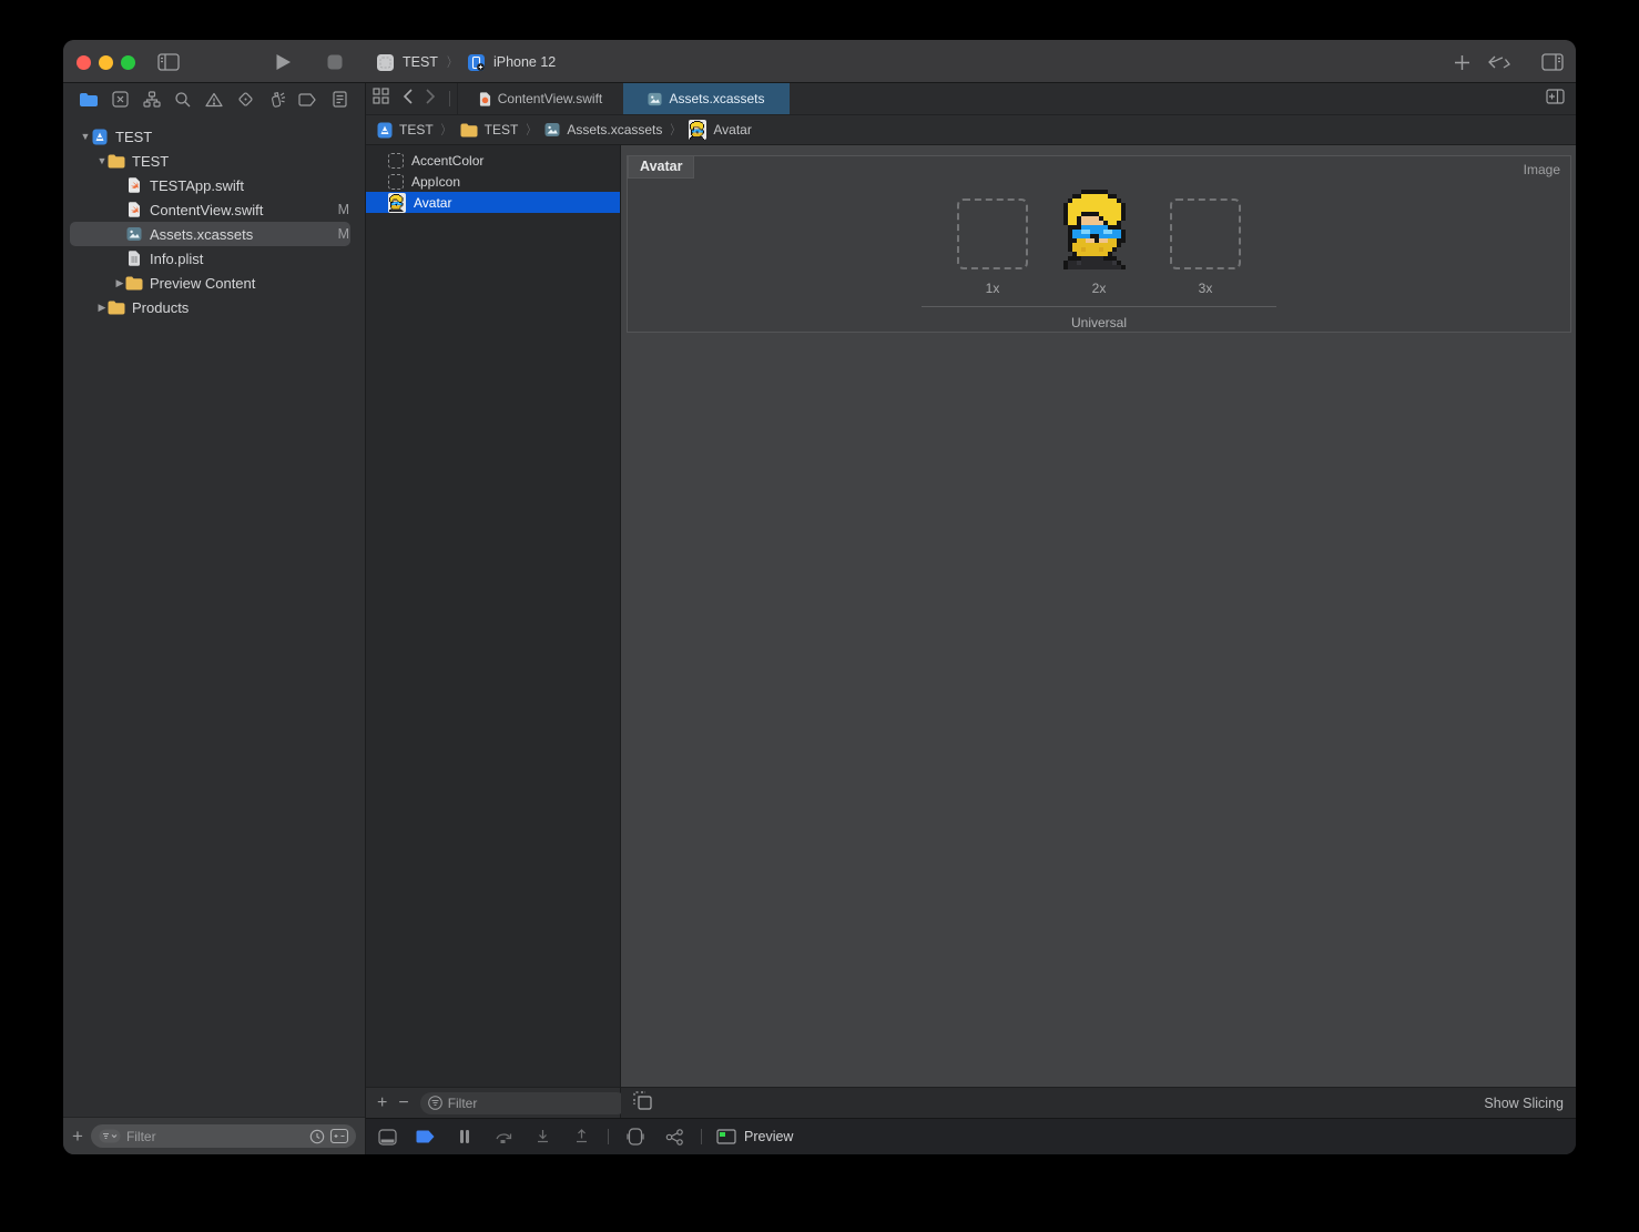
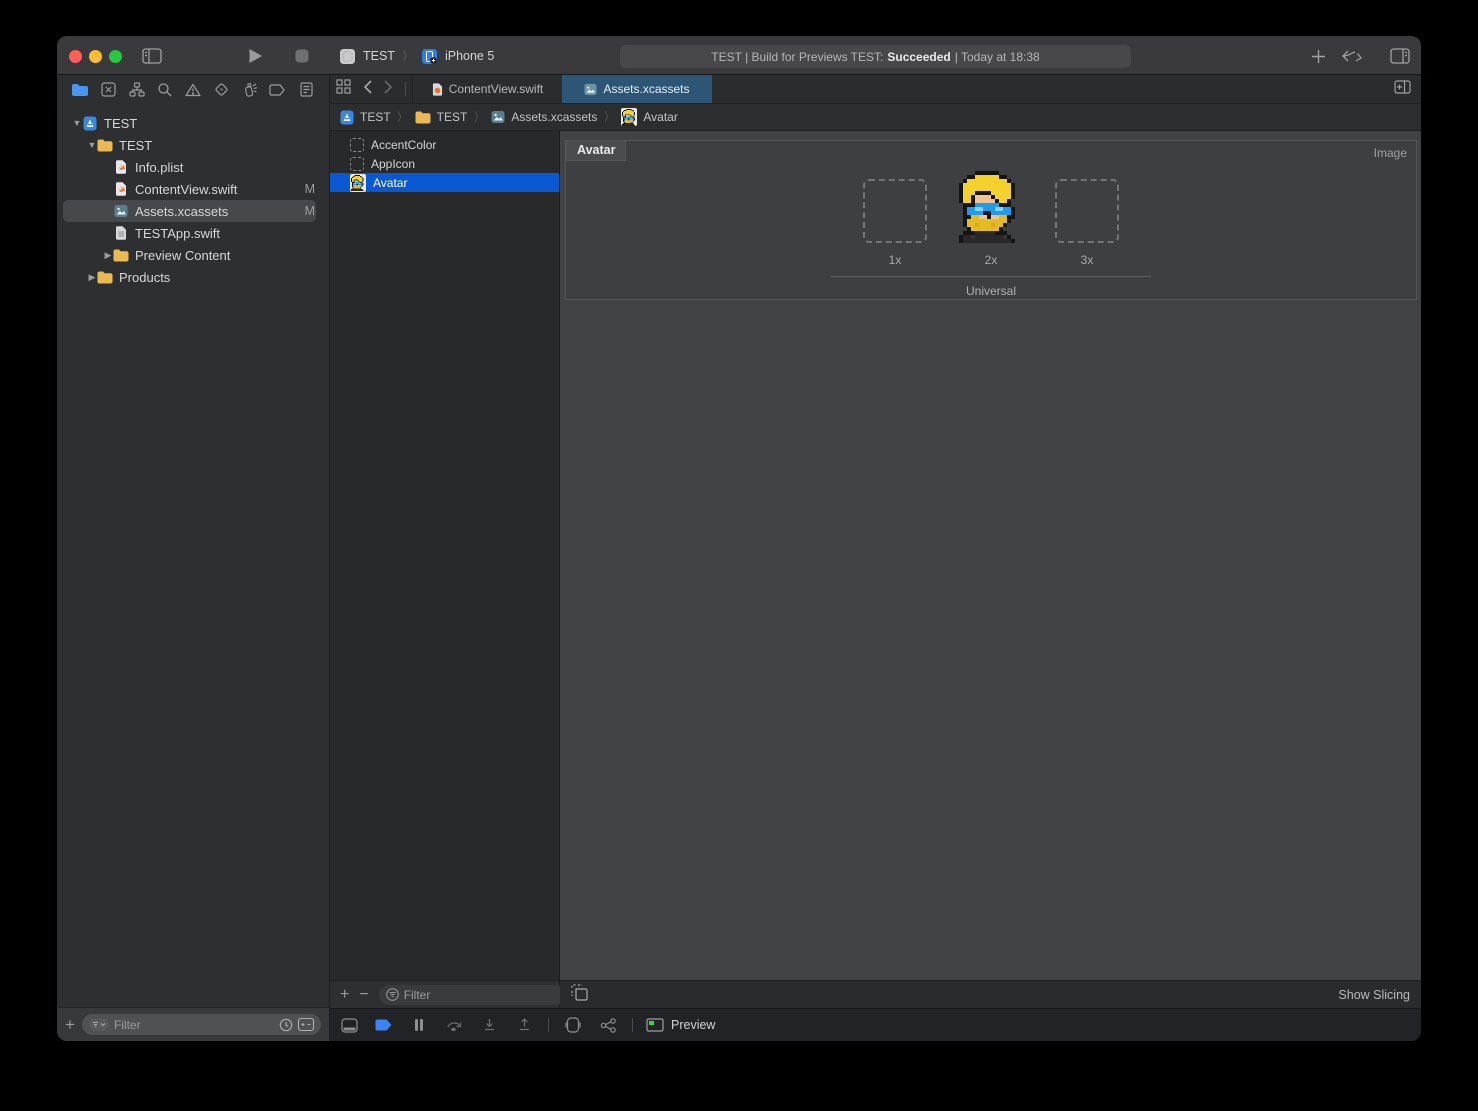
  TEST
  〉
- iPhone 12
+ iPhone 5
+ TEST | Build for Previews TEST:
+ Succeeded
+ | Today at 18:38
  ▼
  TEST
  ▼
  TEST
- TESTApp.swift
+ Info.plist
  ContentView.swift
  M
  Assets.xcassets
  M
- Info.plist
+ TESTApp.swift
  ▶
  Preview Content
  ▶
  Products
  +
  Filter
  ContentView.swift
  Assets.xcassets
  TEST
  〉
  TEST
  〉
  Assets.xcassets
  〉
  Avatar
  AccentColor
  AppIcon
  Avatar
  +
  −
  Filter
  Avatar
  Image
  1x
  2x
  3x
  Universal
  Show Slicing
  Preview
